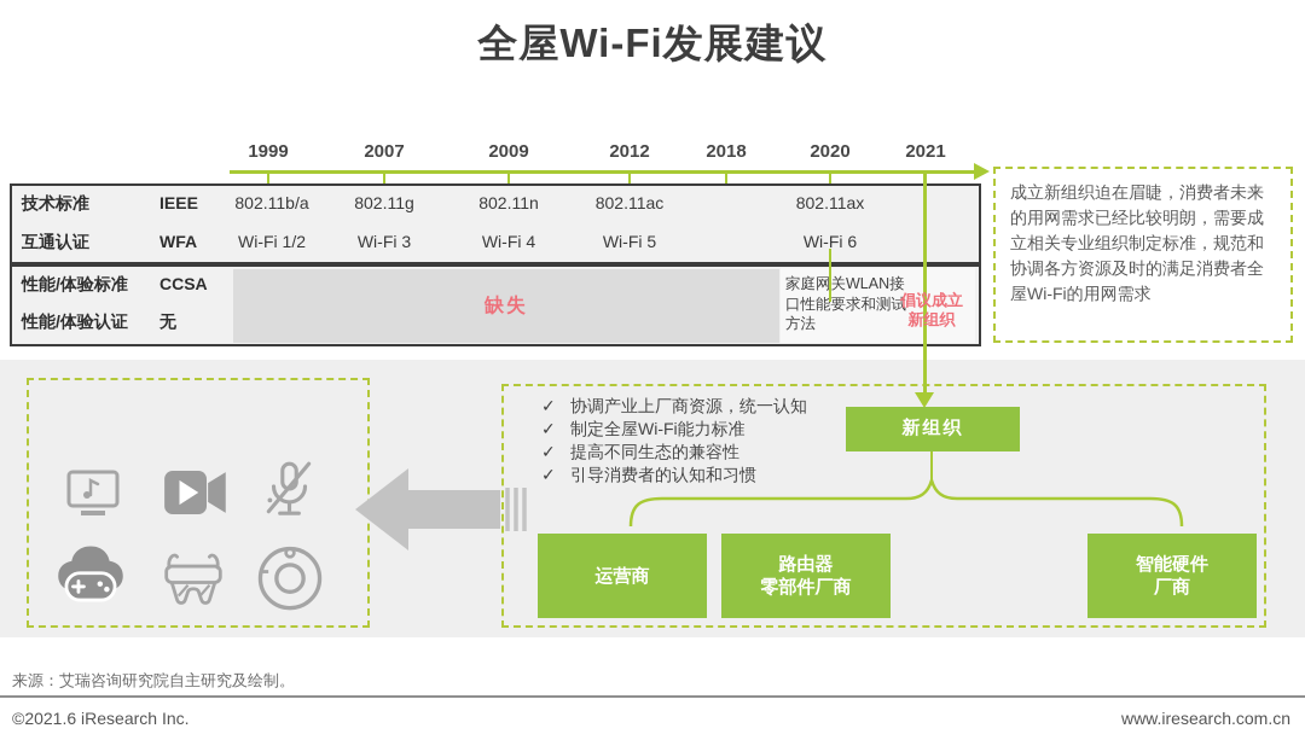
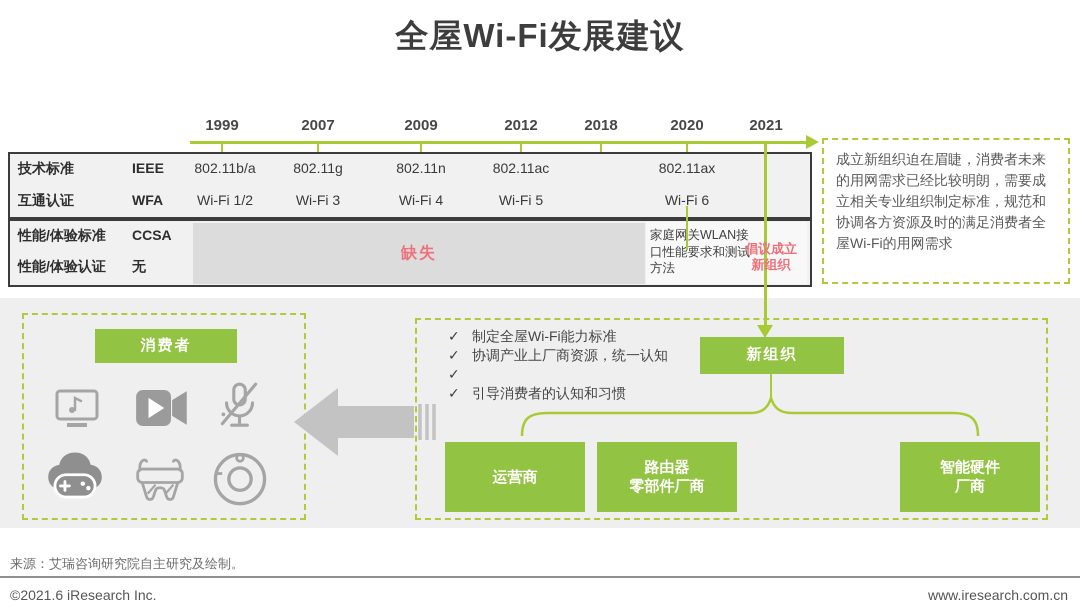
  全屋Wi-Fi发展建议
  1999
  2007
  2009
  2012
  2018
  2020
  2021
  技术标准
  IEEE
  802.11b/a
  802.11g
  802.11n
  802.11ac
  802.11ax
  互通认证
  WFA
  Wi-Fi 1/2
  Wi-Fi 3
  Wi-Fi 4
  Wi-Fi 5
  Wi-Fi 6
  性能/体验标准
  CCSA
  性能/体验认证
  无
  缺失
  家庭网关WLAN接口性能要求和测试方法
  倡议成立
  新组织
  成立新组织迫在眉睫，消费者未来的用网需求已经比较明朗，需要成立相关专业组织制定标准，规范和协调各方资源及时的满足消费者全屋Wi-Fi的用网需求
+ 消费者
  ✓
- 协调产业上厂商资源，统一认知
+ 制定全屋Wi-Fi能力标准
  ✓
- 制定全屋Wi-Fi能力标准
+ 协调产业上厂商资源，统一认知
  ✓
- 提高不同生态的兼容性
  ✓
  引导消费者的认知和习惯
  新组织
  运营商
  路由器
  零部件厂商
  智能硬件
  厂商
  来源：艾瑞咨询研究院自主研究及绘制。
  ©2021.6 iResearch Inc.
  www.iresearch.com.cn
